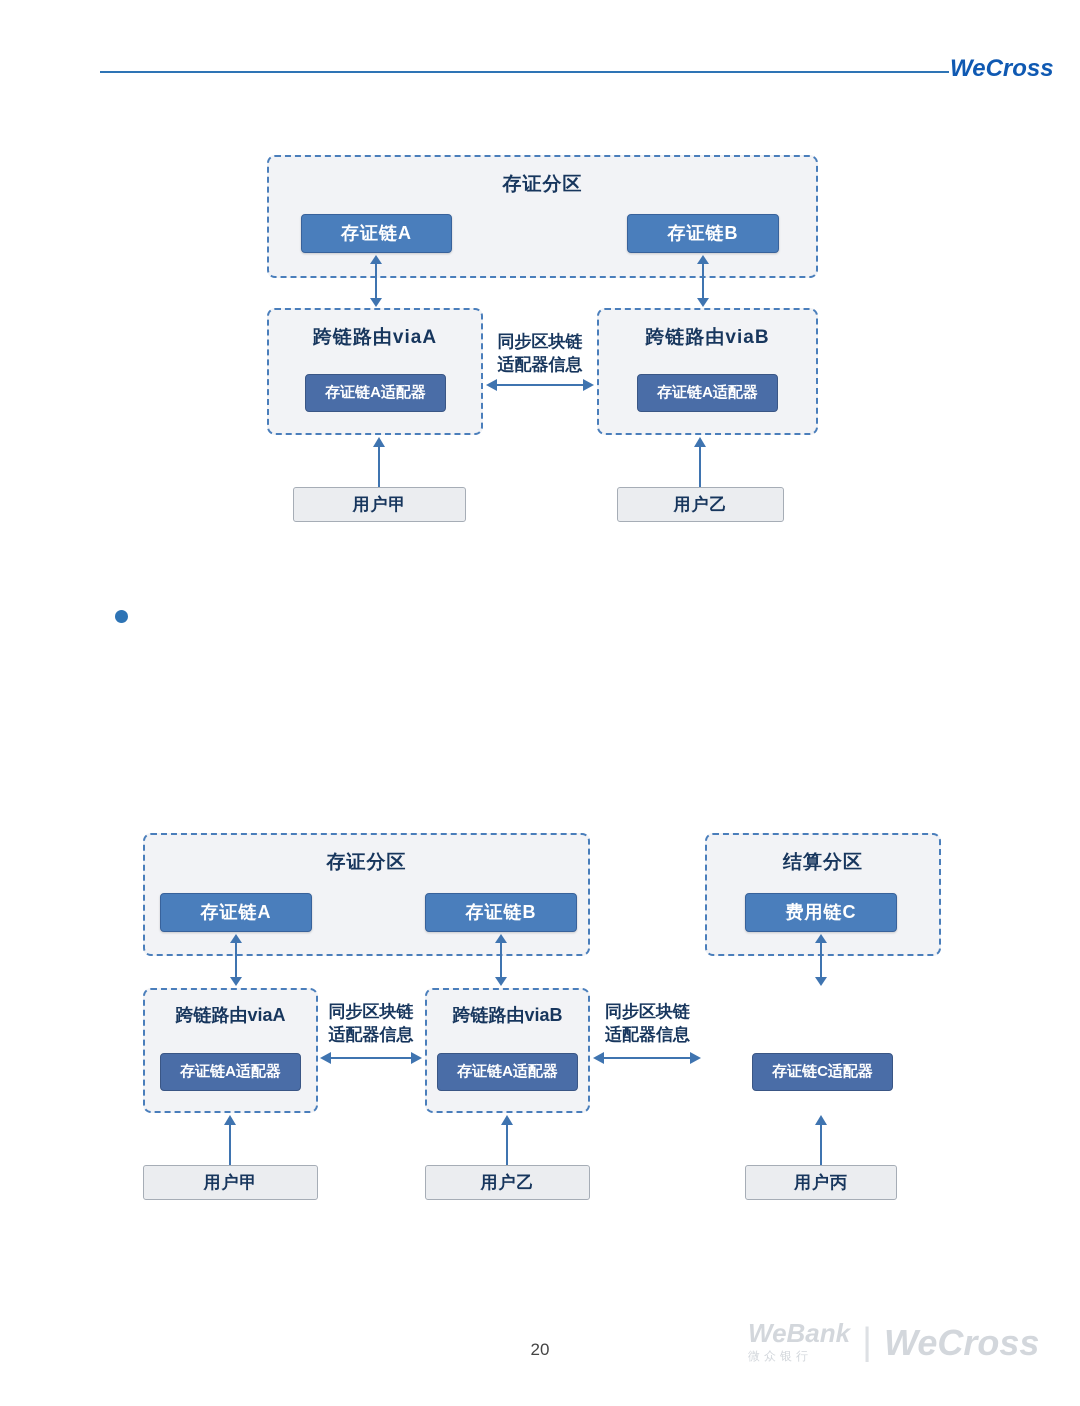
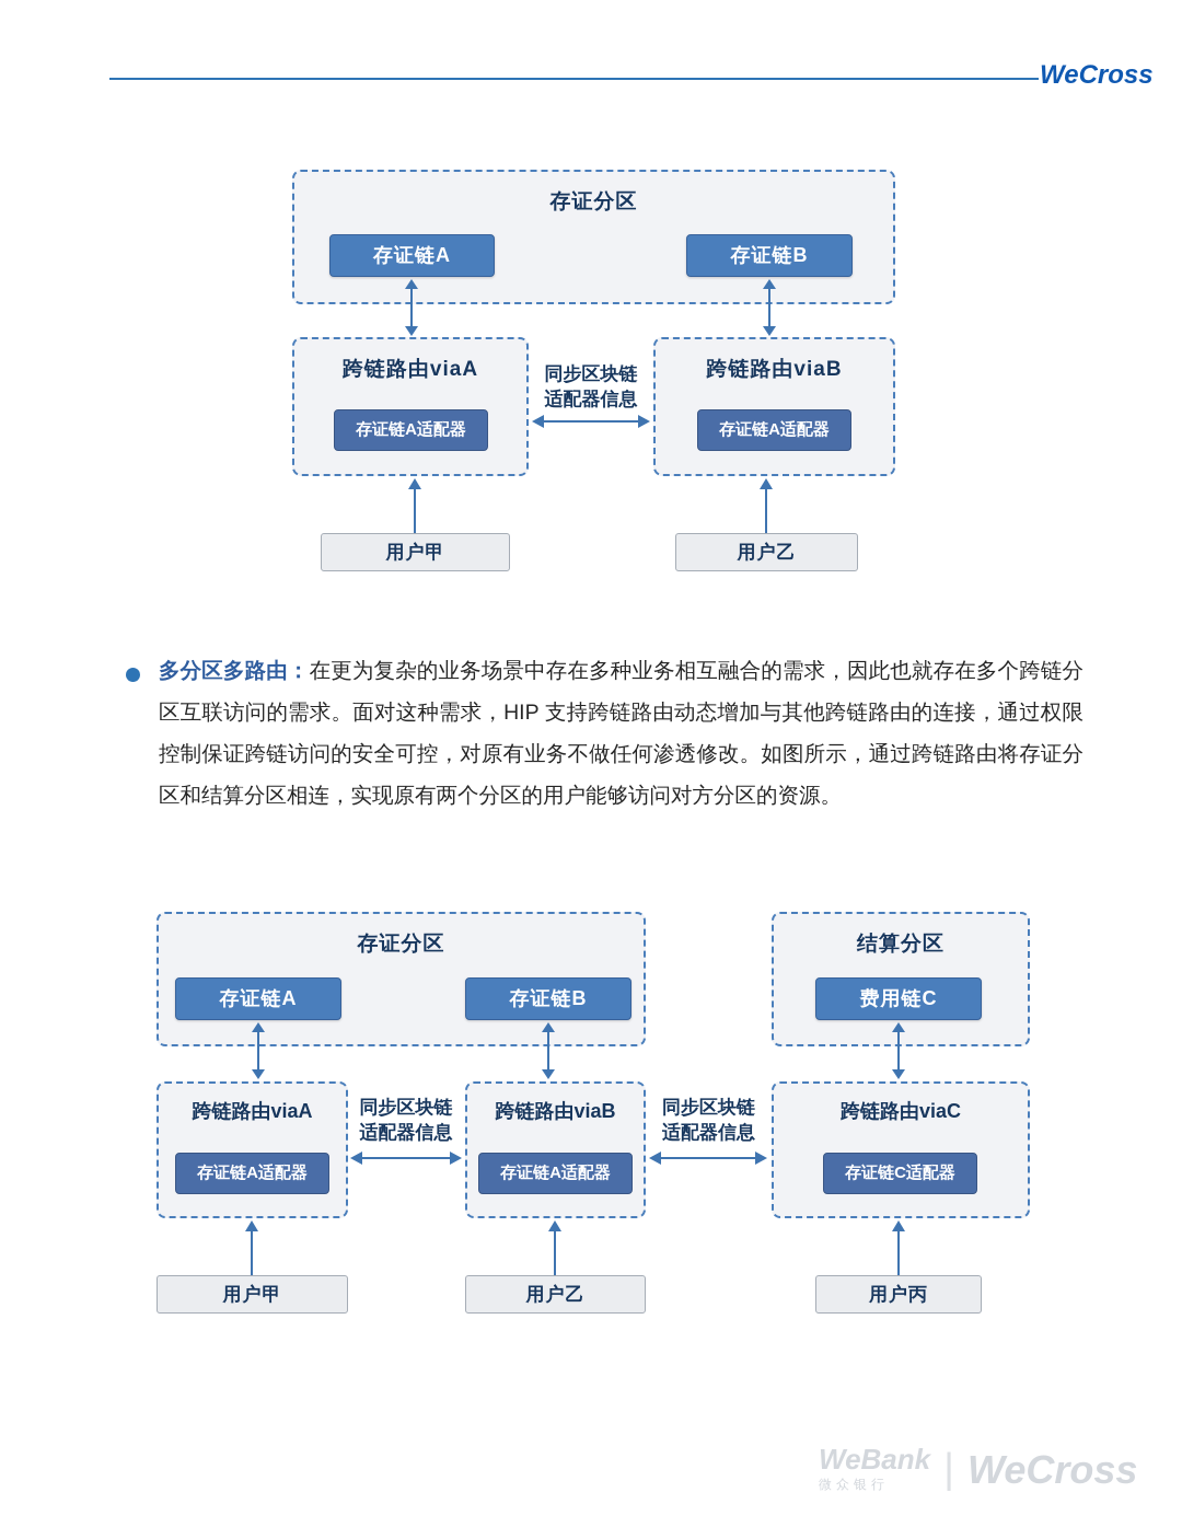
  WeCross
  存证分区
  存证链A
  存证链B
  跨链路由viaA
  存证链A适配器
  跨链路由viaB
  存证链A适配器
  同步区块链
  适配器信息
  用户甲
  用户乙
+ 多分区多路由：在更为复杂的业务场景中存在多种业务相互融合的需求，因此也就存在多个跨链分区互联访问的需求。面对这种需求，HIP 支持跨链路由动态增加与其他跨链路由的连接，通过权限控制保证跨链访问的安全可控，对原有业务不做任何渗透修改。如图所示，通过跨链路由将存证分区和结算分区相连，实现原有两个分区的用户能够访问对方分区的资源。
  存证分区
  存证链A
  存证链B
  结算分区
  费用链C
  跨链路由viaA
  存证链A适配器
  跨链路由viaB
  存证链A适配器
+ 跨链路由viaC
  存证链C适配器
  同步区块链
  适配器信息
  同步区块链
  适配器信息
  用户甲
  用户乙
  用户丙
- 20
  WeBank
  微众银行
  |
  WeCross
